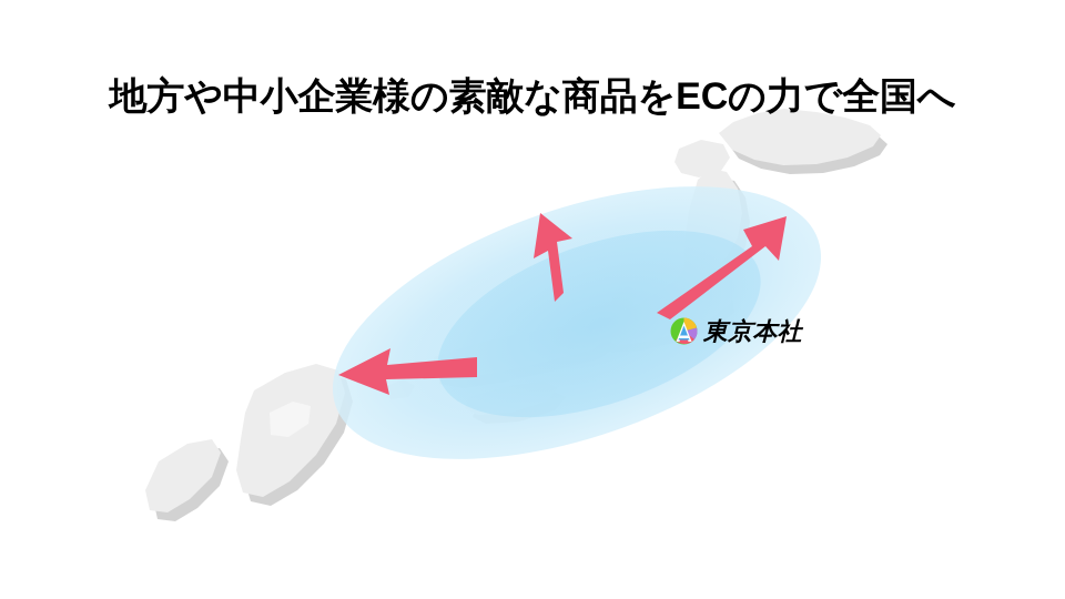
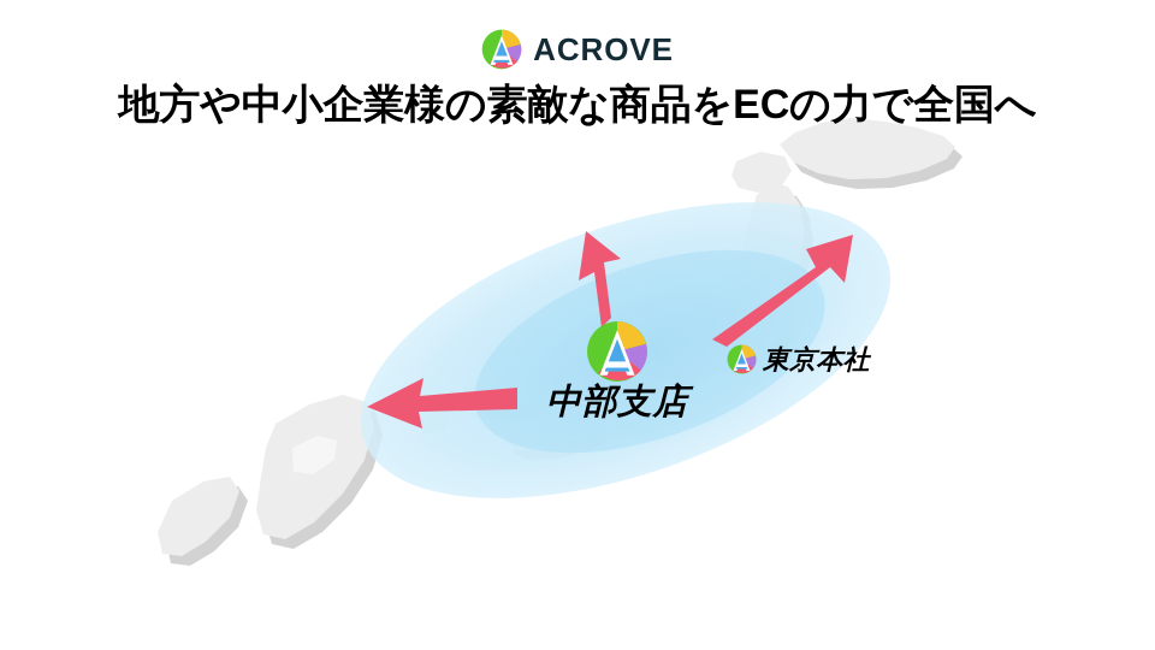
  地方や中小企業様の素敵な商品をECの力で全国へ
+ ACROVE
+ 中部支店
  東京本社
